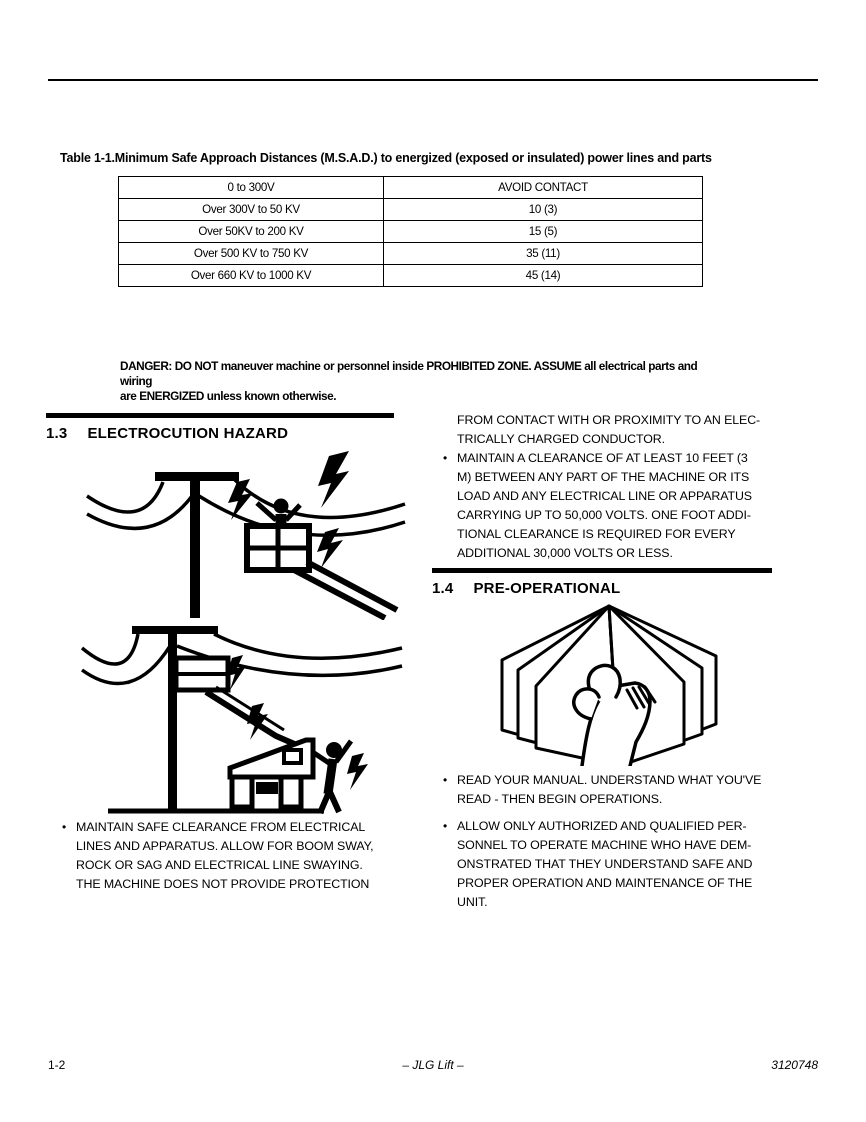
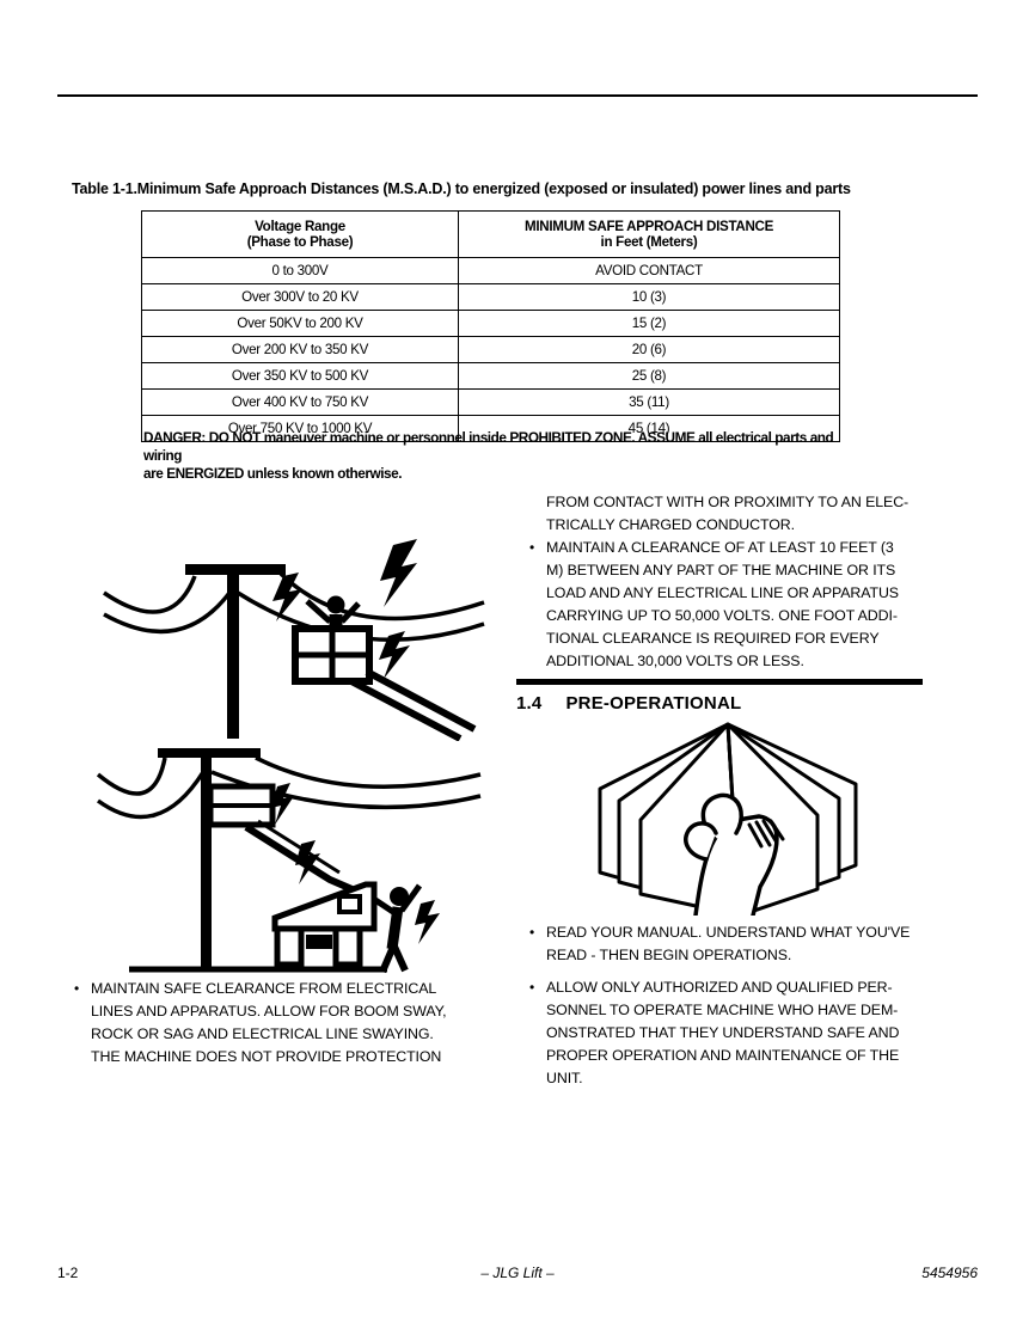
  Table 1-1.Minimum Safe Approach Distances (M.S.A.D.) to energized (exposed or insulated) power lines and parts
+ Voltage Range (Phase to Phase)	MINIMUM SAFE APPROACH DISTANCE in Feet (Meters)
  0 to 300V	AVOID CONTACT
- Over 300V to 50 KV	10 (3)
+ Over 300V to 20 KV	10 (3)
- Over 50KV to 200 KV	15 (5)
+ Over 50KV to 200 KV	15 (2)
+ Over 200 KV to 350 KV	20 (6)
+ Over 350 KV to 500 KV	25 (8)
- Over 500 KV to 750 KV	35 (11)
+ Over 400 KV to 750 KV	35 (11)
- Over 660 KV to 1000 KV	45 (14)
+ Over 750 KV to 1000 KV	45 (14)
  DANGER: DO NOT maneuver machine or personnel inside PROHIBITED ZONE. ASSUME all electrical parts and wiring
  are ENERGIZED unless known otherwise.
- 1.3 ELECTROCUTION HAZARD
  •
  MAINTAIN SAFE CLEARANCE FROM ELECTRICAL
  LINES AND APPARATUS. ALLOW FOR BOOM SWAY,
  ROCK OR SAG AND ELECTRICAL LINE SWAYING.
  THE MACHINE DOES NOT PROVIDE PROTECTION
  FROM CONTACT WITH OR PROXIMITY TO AN ELEC-
  TRICALLY CHARGED CONDUCTOR.
  •
  MAINTAIN A CLEARANCE OF AT LEAST 10 FEET (3
  M) BETWEEN ANY PART OF THE MACHINE OR ITS
  LOAD AND ANY ELECTRICAL LINE OR APPARATUS
  CARRYING UP TO 50,000 VOLTS. ONE FOOT ADDI-
  TIONAL CLEARANCE IS REQUIRED FOR EVERY
  ADDITIONAL 30,000 VOLTS OR LESS.
  1.4 PRE-OPERATIONAL
  •
  READ YOUR MANUAL. UNDERSTAND WHAT YOU'VE
  READ - THEN BEGIN OPERATIONS.
  •
  ALLOW ONLY AUTHORIZED AND QUALIFIED PER-
  SONNEL TO OPERATE MACHINE WHO HAVE DEM-
  ONSTRATED THAT THEY UNDERSTAND SAFE AND
  PROPER OPERATION AND MAINTENANCE OF THE
  UNIT.
  1-2
  – JLG Lift –
- 3120748
+ 5454956
